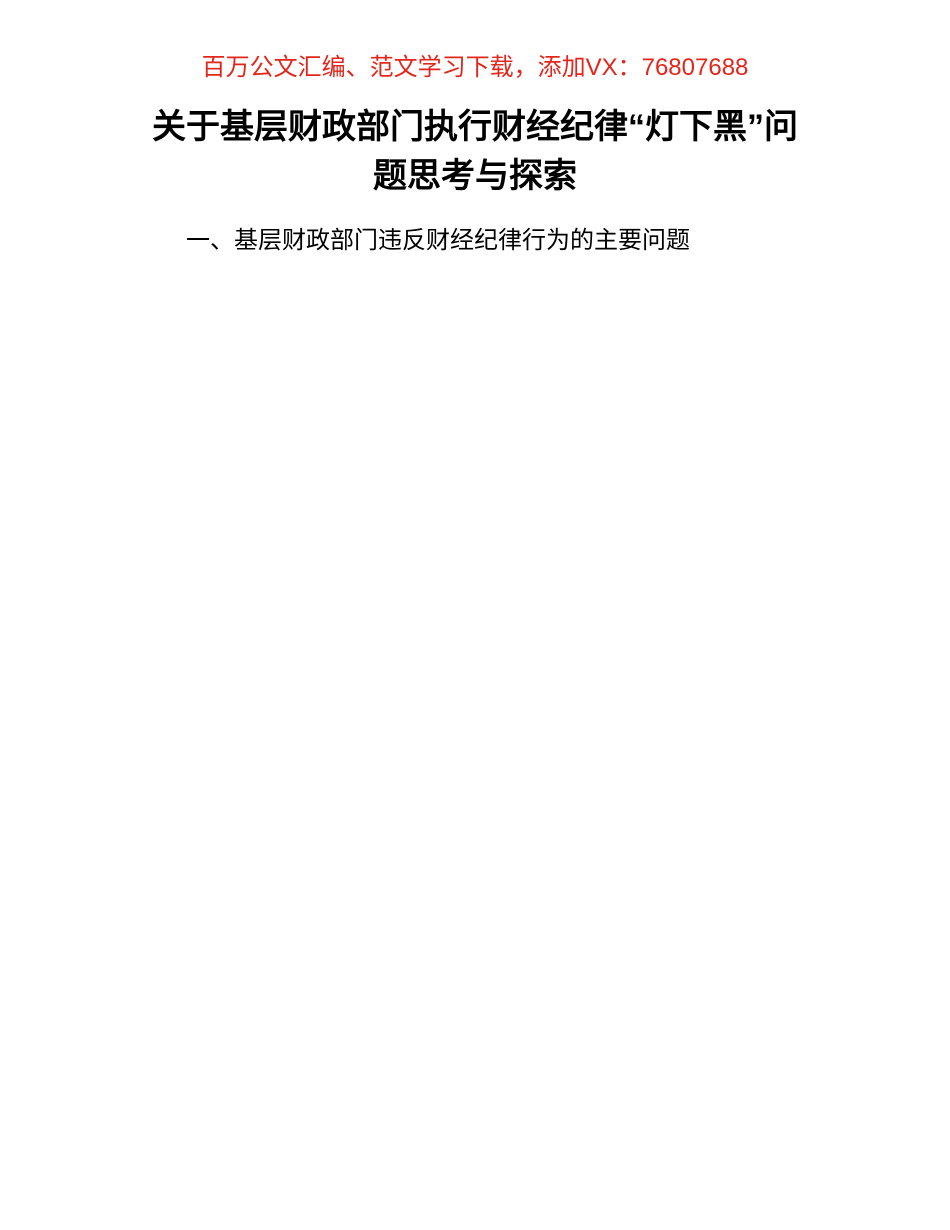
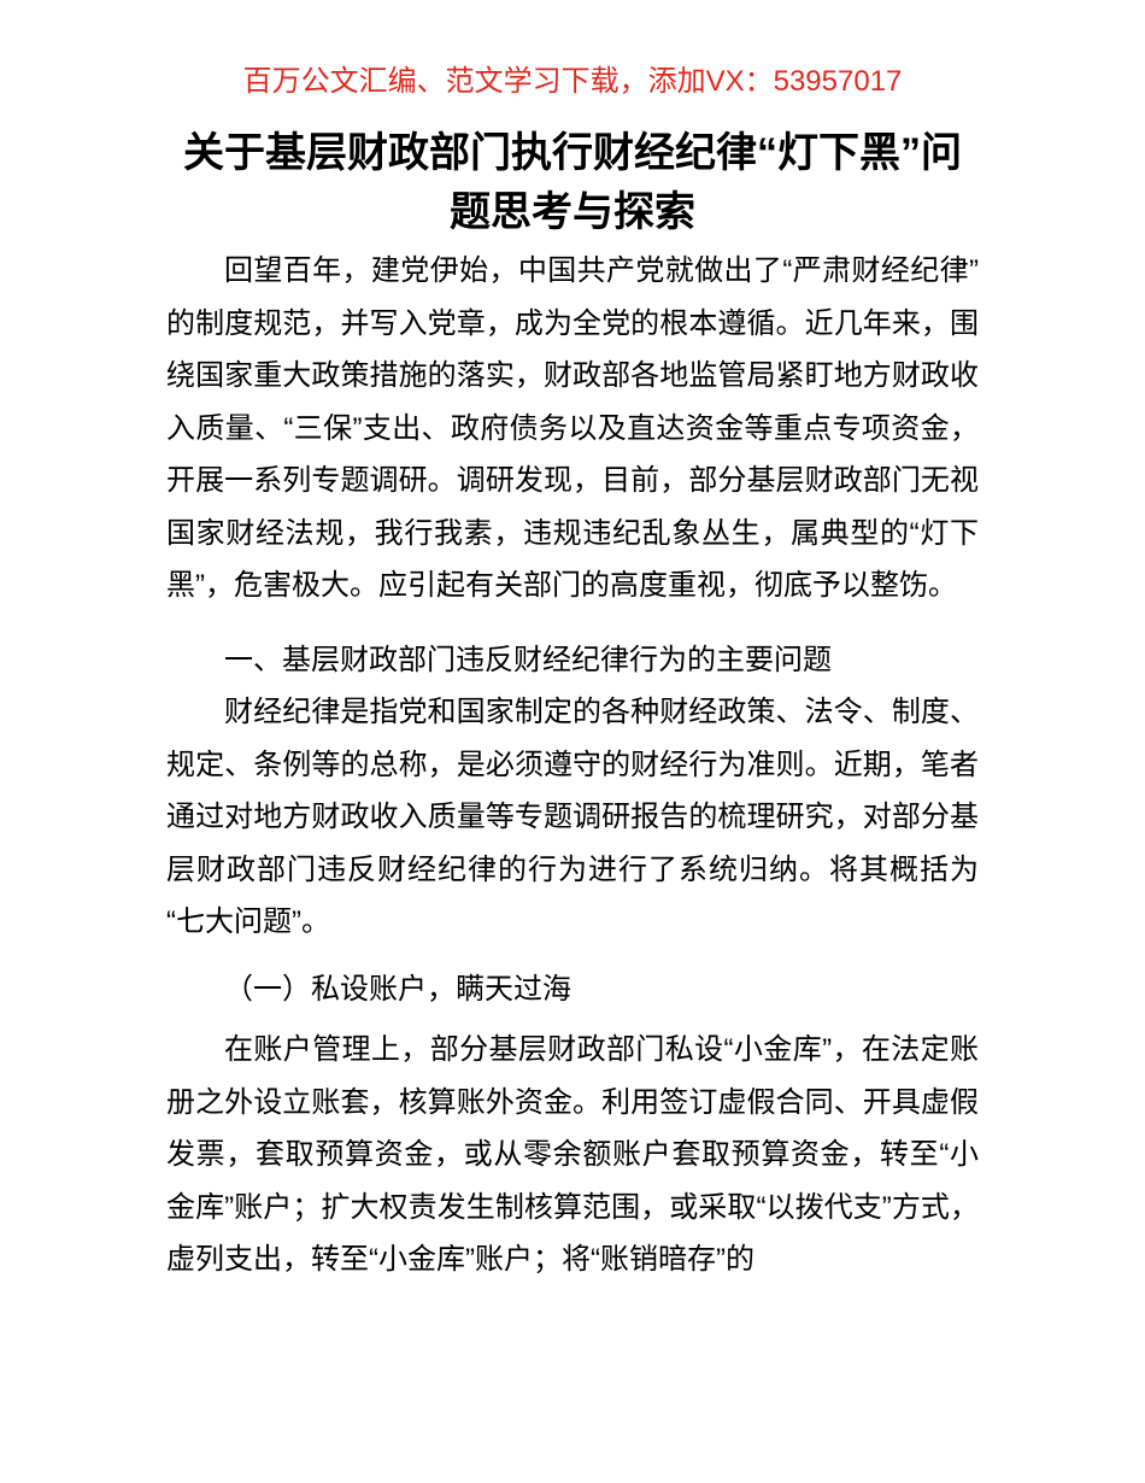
- 百万公文汇编、范文学习下载，添加VX：76807688
+ 百万公文汇编、范文学习下载，添加VX：53957017
  关于基层财政部门执行财经纪律“灯下黑”问题思考与探索
+ 回望百年，建党伊始，中国共产党就做出了“严肃财经纪律”的制度规范，并写入党章，成为全党的根本遵循。近几年来，围绕国家重大政策措施的落实，财政部各地监管局紧盯地方财政收入质量、“三保”支出、政府债务以及直达资金等重点专项资金，开展一系列专题调研。调研发现，目前，部分基层财政部门无视国家财经法规，我行我素，违规违纪乱象丛生，属典型的“灯下黑”，危害极大。应引起有关部门的高度重视，彻底予以整饬。
  一、基层财政部门违反财经纪律行为的主要问题
+ 财经纪律是指党和国家制定的各种财经政策、法令、制度、规定、条例等的总称，是必须遵守的财经行为准则。近期，笔者通过对地方财政收入质量等专题调研报告的梳理研究，对部分基层财政部门违反财经纪律的行为进行了系统归纳。将其概括为“七大问题”。
+ （一）私设账户，瞒天过海
+ 在账户管理上，部分基层财政部门私设“小金库”，在法定账册之外设立账套，核算账外资金。利用签订虚假合同、开具虚假发票，套取预算资金，或从零余额账户套取预算资金，转至“小金库”账户；扩大权责发生制核算范围，或采取“以拨代支”方式，虚列支出，转至“小金库”账户；将“账销暗存”的
